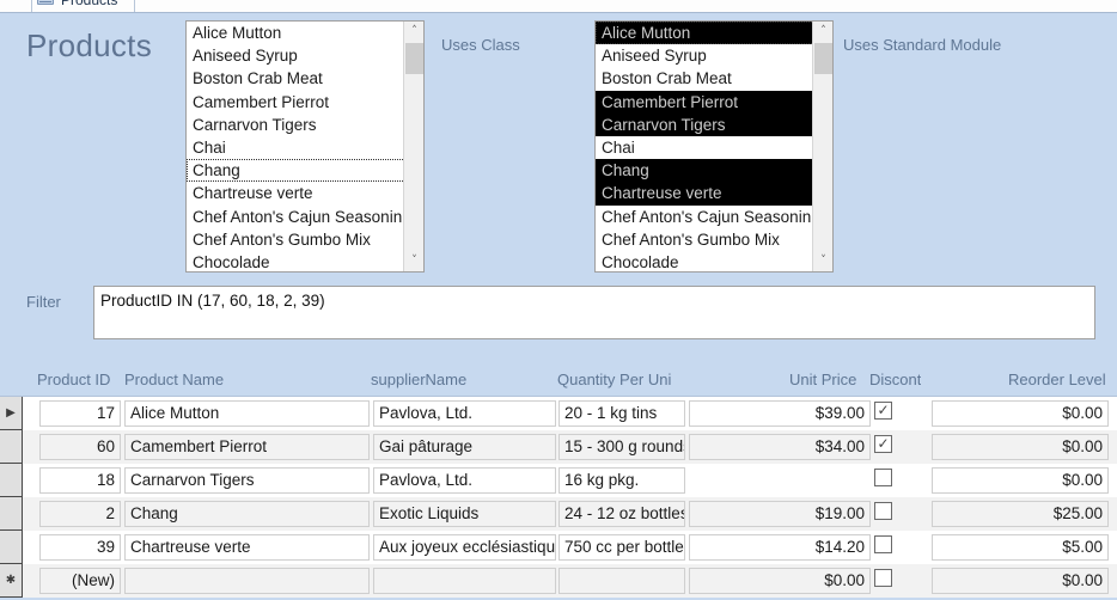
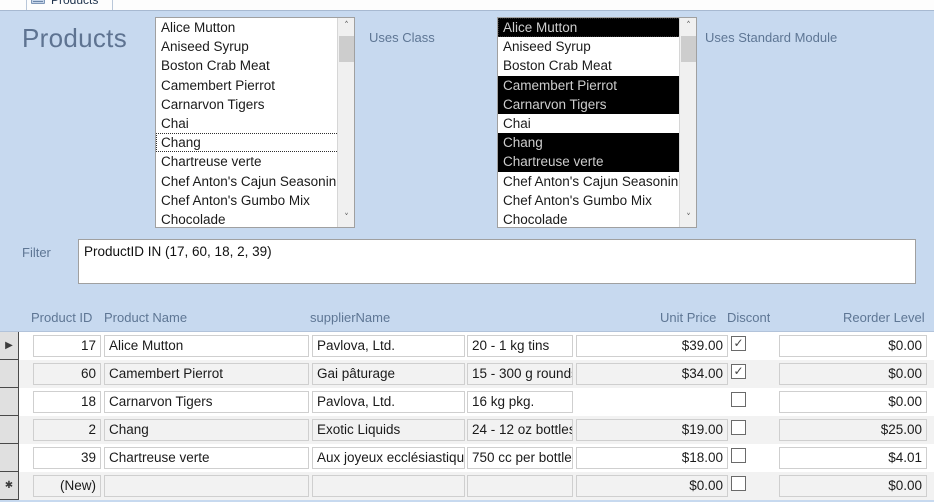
  Products
  Products
  Uses Class
  Uses Standard Module
  Filter
  Alice Mutton
  Aniseed Syrup
  Boston Crab Meat
  Camembert Pierrot
  Carnarvon Tigers
  Chai
  Chang
  Chartreuse verte
  Chef Anton's Cajun Seasonin
  Chef Anton's Gumbo Mix
  Chocolade
  ˄
  ˅
  Alice Mutton
  Aniseed Syrup
  Boston Crab Meat
  Camembert Pierrot
  Carnarvon Tigers
  Chai
  Chang
  Chartreuse verte
  Chef Anton's Cajun Seasonin
  Chef Anton's Gumbo Mix
  Chocolade
  ˄
  ˅
  ProductID IN (17, 60, 18, 2, 39)
  Product ID
  Product Name
  supplierName
- Quantity Per Uni
  Unit Price
  Discont
  Reorder Level
  ▶
  17
  Alice Mutton
  Pavlova, Ltd.
  20 - 1 kg tins
  $39.00
  ✓
  $0.00
  60
  Camembert Pierrot
  Gai pâturage
  15 - 300 g round
  $34.00
  ✓
  $0.00
  18
  Carnarvon Tigers
  Pavlova, Ltd.
  16 kg pkg.
  $0.00
  2
  Chang
  Exotic Liquids
  24 - 12 oz bottles
  $19.00
  $25.00
  39
  Chartreuse verte
  Aux joyeux ecclésiastiqu
  750 cc per bottle
- $14.20
+ $18.00
- $5.00
+ $4.01
  ✱
  (New)
  $0.00
  $0.00
